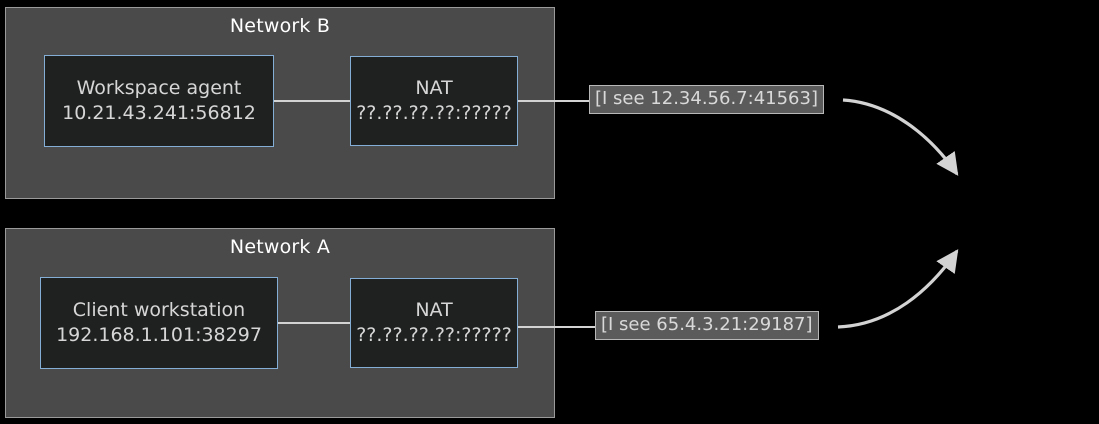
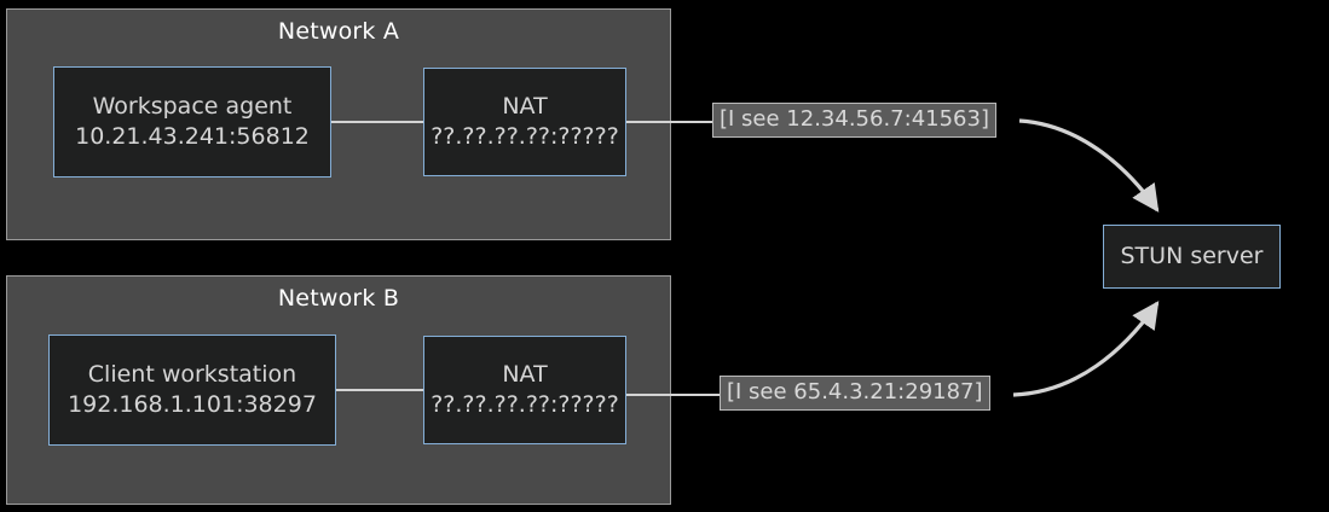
- Network B
+ Network A
  Workspace agent
  10.21.43.241:56812
  NAT
  ??.??.??.??:?????
  [I see 12.34.56.7:41563]
- Network A
+ Network B
  Client workstation
  192.168.1.101:38297
  NAT
  ??.??.??.??:?????
  [I see 65.4.3.21:29187]
+ STUN server
